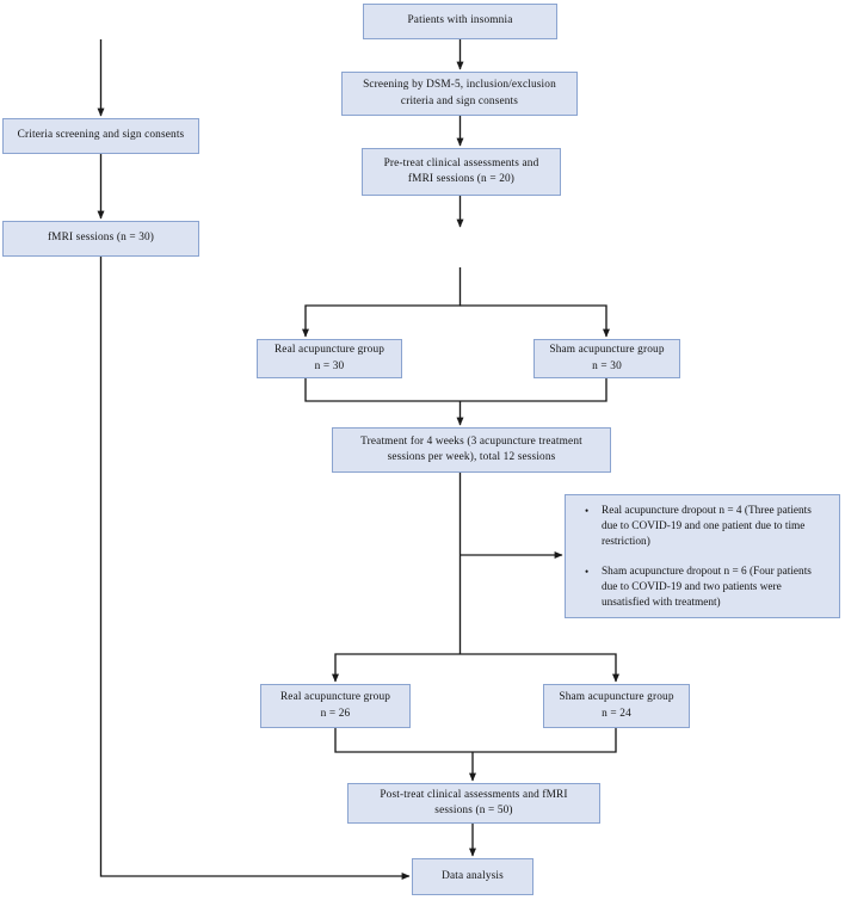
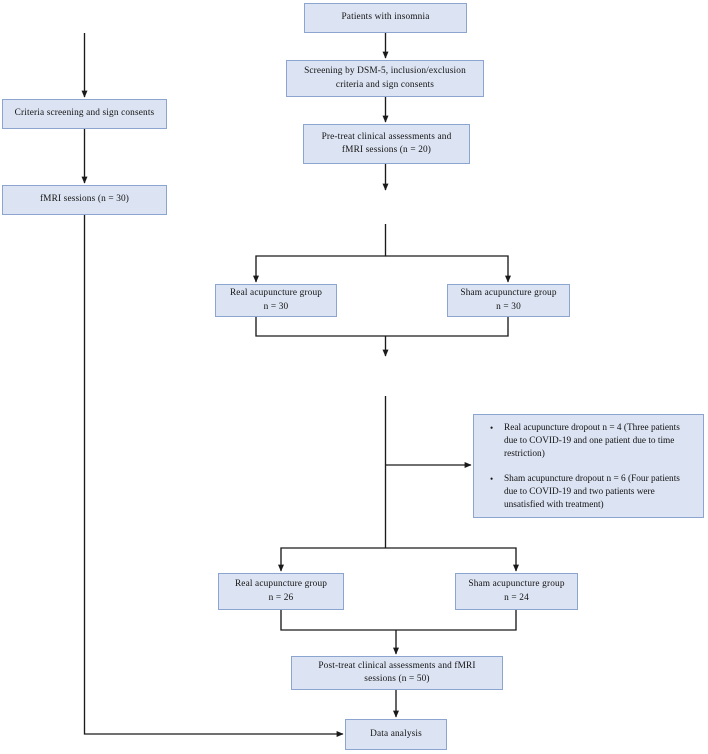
  Criteria screening and sign consents
  fMRI sessions (n = 30)
  Patients with insomnia
  Screening by DSM-5, inclusion/exclusion
  criteria and sign consents
  Pre-treat clinical assessments and
  fMRI sessions (n = 20)
  Real acupuncture group
  n = 30
  Sham acupuncture group
  n = 30
- Treatment for 4 weeks (3 acupuncture treatment
- sessions per week), total 12 sessions
  •
  Real acupuncture dropout n = 4 (Three patients due to COVID-19 and one patient due to time restriction)
  •
  Sham acupuncture dropout n = 6 (Four patients due to COVID-19 and two patients were unsatisfied with treatment)
  Real acupuncture group
  n = 26
  Sham acupuncture group
  n = 24
  Post-treat clinical assessments and fMRI
  sessions (n = 50)
  Data analysis
